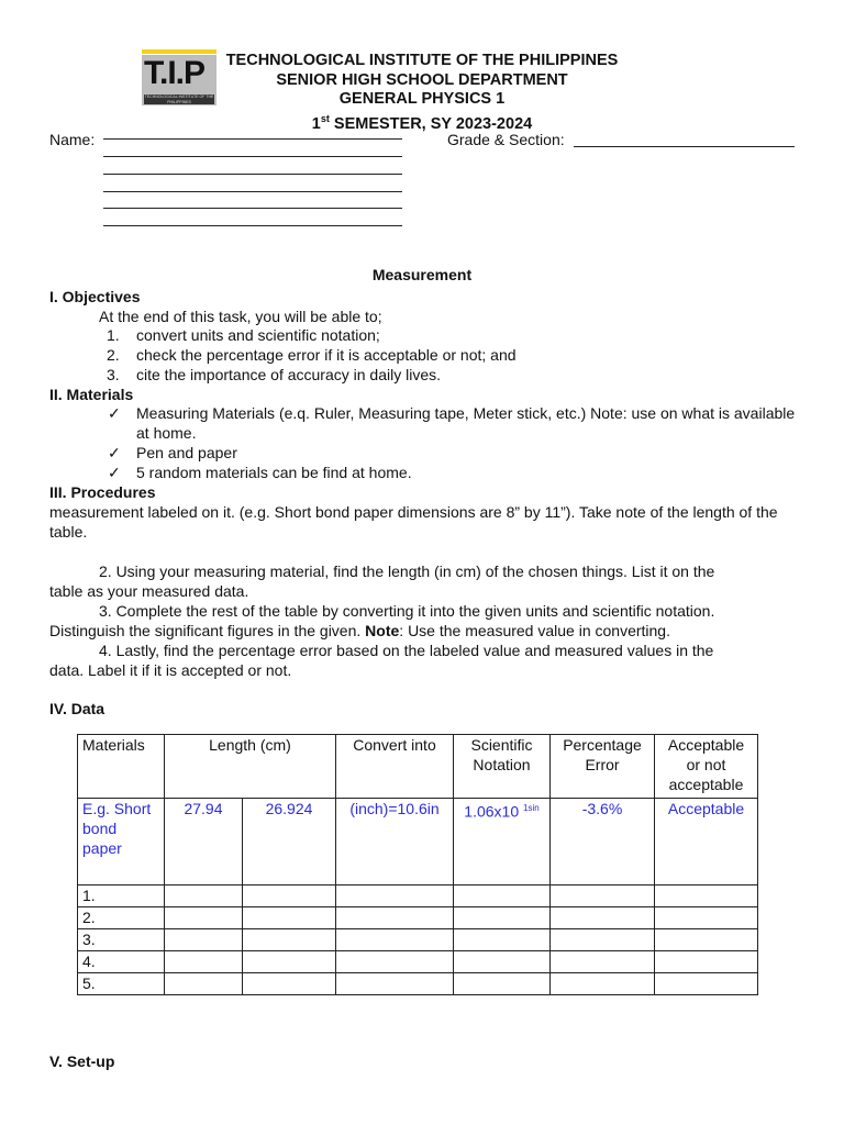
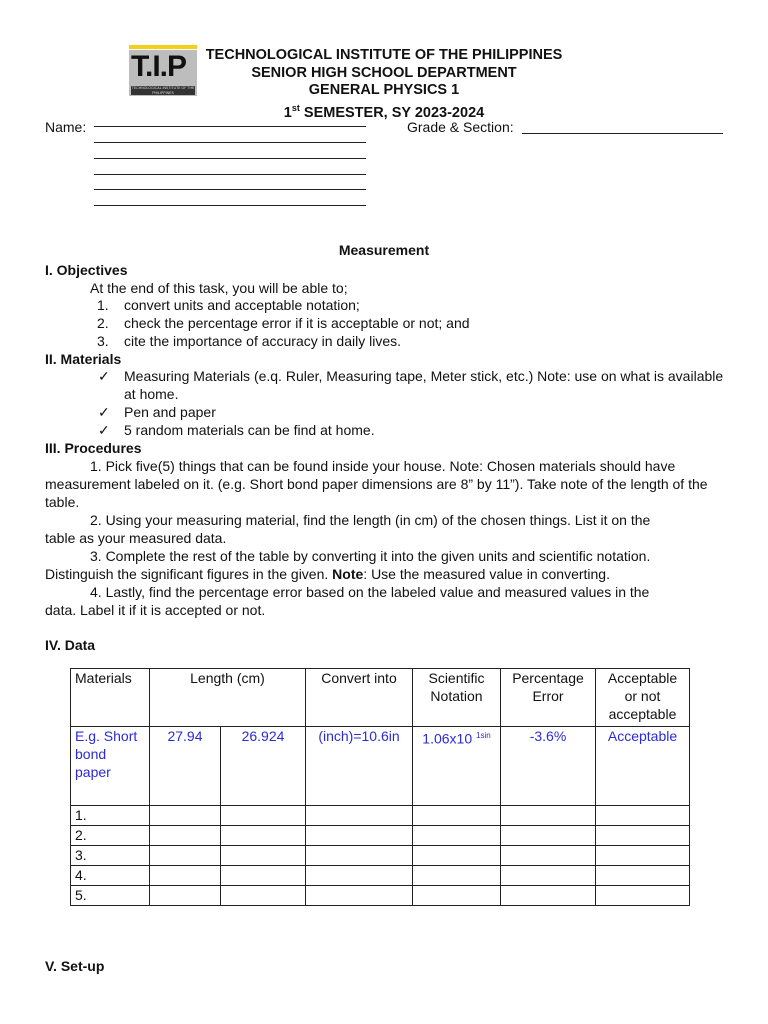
  T.I.P
  TECHNOLOGICAL INSTITUTE OF THE PHILIPPINES
  SENIOR HIGH SCHOOL DEPARTMENT
  GENERAL PHYSICS 1
  1st SEMESTER, SY 2023-2024
  Name:
  Grade & Section:
  Measurement
  I. Objectives
  At the end of this task, you will be able to;
- 1. convert units and scientific notation;
+ 1. convert units and acceptable notation;
  2. check the percentage error if it is acceptable or not; and
  3. cite the importance of accuracy in daily lives.
  II. Materials
  ✓ Measuring Materials (e.q. Ruler, Measuring tape, Meter stick, etc.) Note: use on what is available at home.
  ✓ Pen and paper
  ✓ 5 random materials can be find at home.
  III. Procedures
+ 1. Pick five(5) things that can be found inside your house. Note: Chosen materials should have
  measurement labeled on it. (e.g. Short bond paper dimensions are 8” by 11”). Take note of the length of the table.
  2. Using your measuring material, find the length (in cm) of the chosen things. List it on the
  table as your measured data.
  3. Complete the rest of the table by converting it into the given units and scientific notation.
  Distinguish the significant figures in the given. Note: Use the measured value in converting.
  4. Lastly, find the percentage error based on the labeled value and measured values in the
  data. Label it if it is accepted or not.
  IV. Data
  Materials	Length (cm)	Convert into	Scientific Notation	Percentage Error	Acceptable or not acceptable
  E.g. Short bond paper	27.94	26.924	(inch)=10.6in	1.06x10 1sin	-3.6%	Acceptable
  1.
  2.
  3.
  4.
  5.
  V. Set-up
